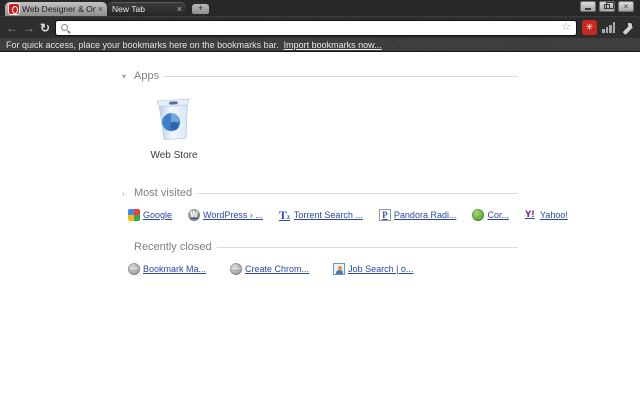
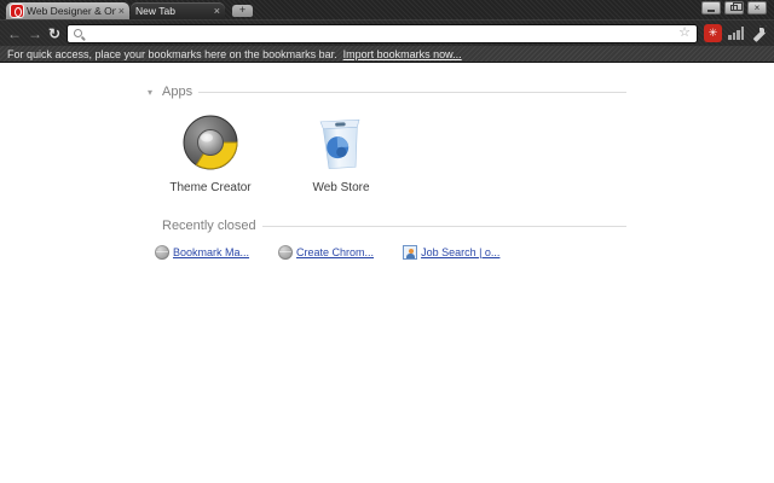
  ×
  New Tab
  ×
  +
  ×
  ←
  →
  ↻
  ☆
  ✳
  For quick access, place your bookmarks here on the bookmarks bar.
  Import bookmarks now...
  ▾
  Apps
+ Theme Creator
  Web Store
- ›
- Most visited
- Google
- W
- WordPress › ...
- Tz
- Torrent Search ...
- P
- Pandora Radi...
- Cor...
- Y!
- Yahoo!
  Recently closed
  Bookmark Ma...
  Create Chrom...
  Job Search | o...
